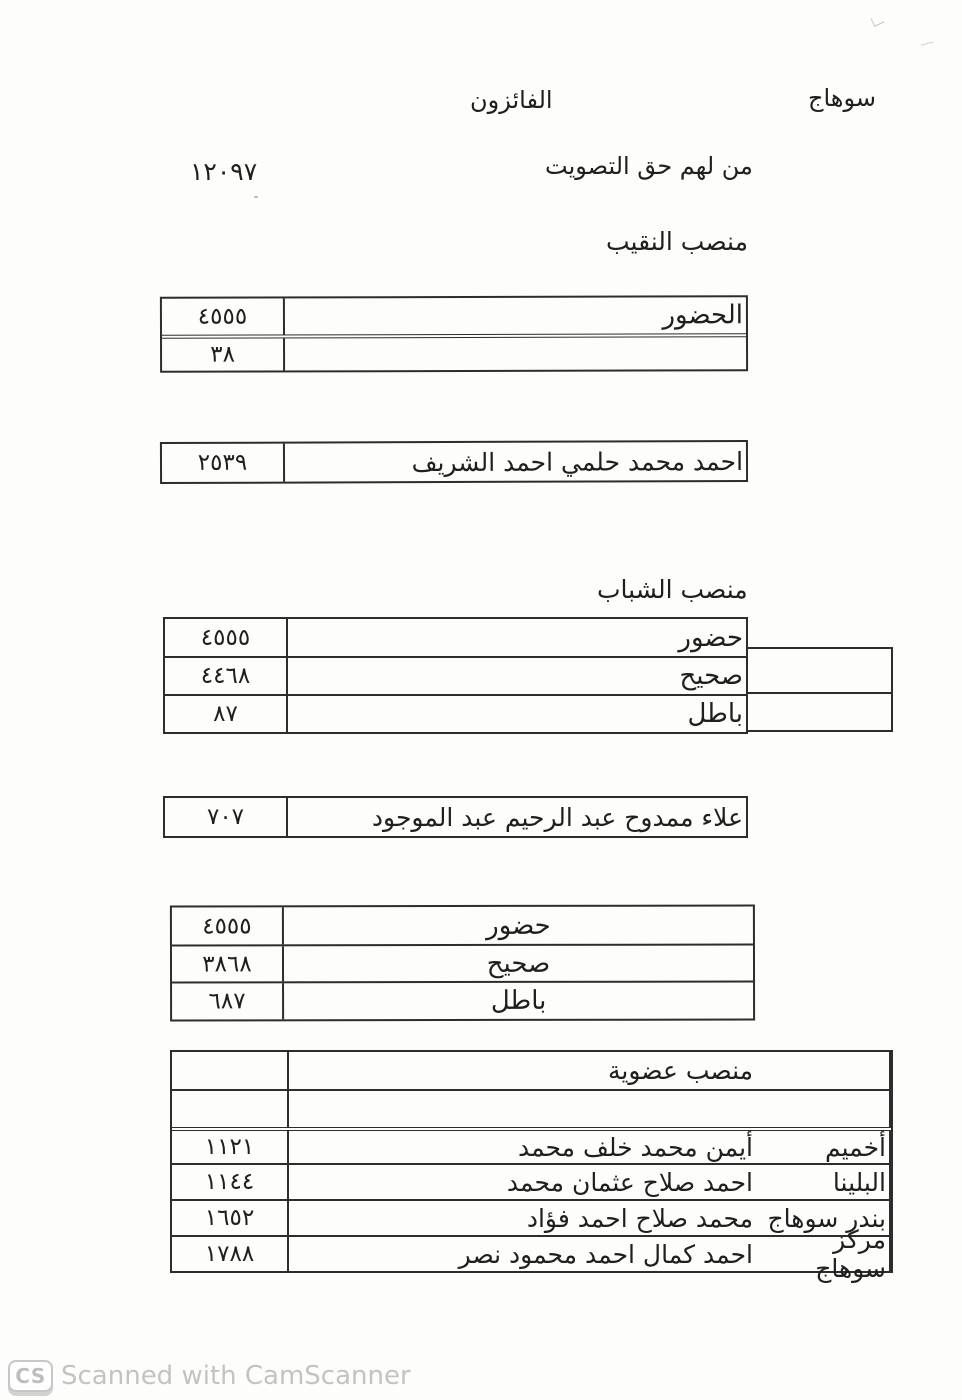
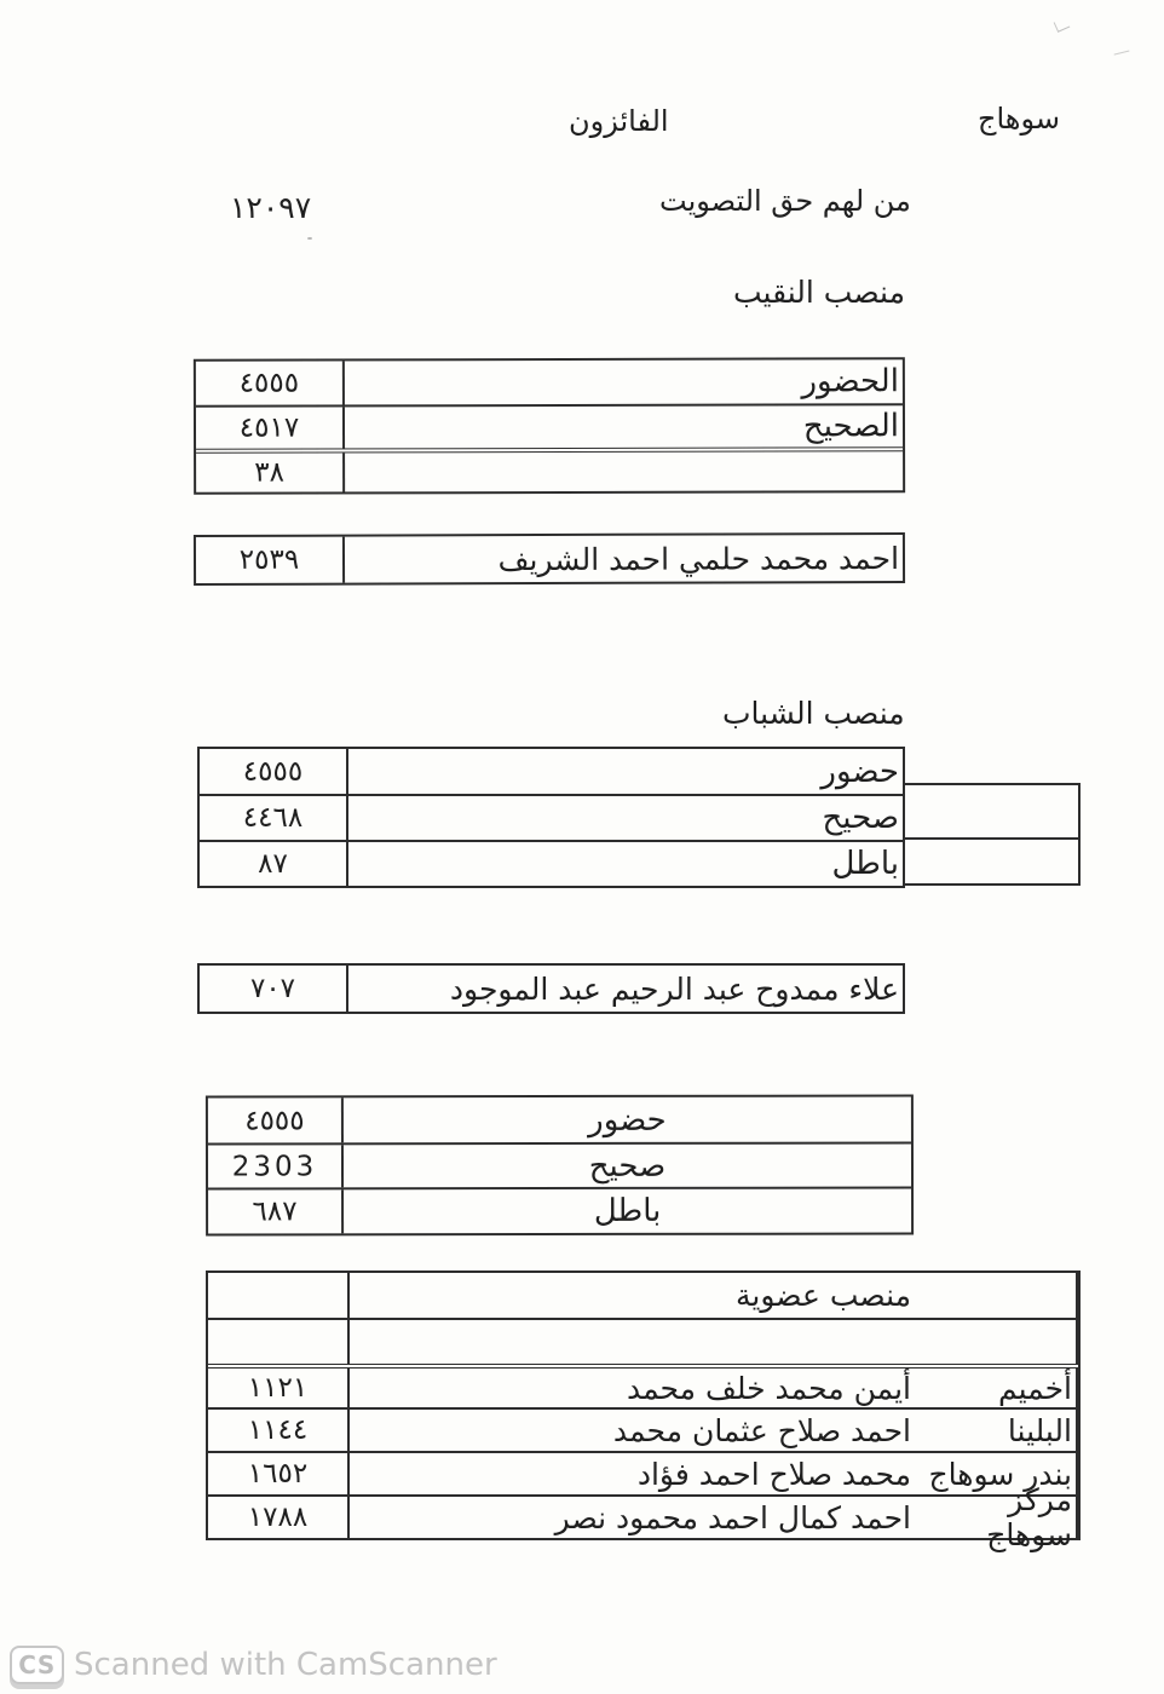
  سوهاج
  الفائزون
  من لهم حق التصويت
  ١٢٠٩٧
  منصب النقيب
  ٤٥٥٥
  الحضور
+ ٤٥١٧
+ الصحيح
  ٣٨
  ٢٥٣٩
  احمد محمد حلمي احمد الشريف
  منصب الشباب
  ٤٥٥٥
  حضور
  ٤٤٦٨
  صحيح
  ٨٧
  باطل
  ٧٠٧
  علاء ممدوح عبد الرحيم عبد الموجود
  ٤٥٥٥
  حضور
- ٣٨٦٨
+ 2303
  صحيح
  ٦٨٧
  باطل
  منصب عضوية
  ١١٢١
  أيمن محمد خلف محمد
  أخميم
  ١١٤٤
  احمد صلاح عثمان محمد
  البلينا
  ١٦٥٢
  محمد صلاح احمد فؤاد
  بندر سوهاج
  ١٧٨٨
  احمد كمال احمد محمود نصر
  مركز سوهاج
  CS
  Scanned with CamScanner
